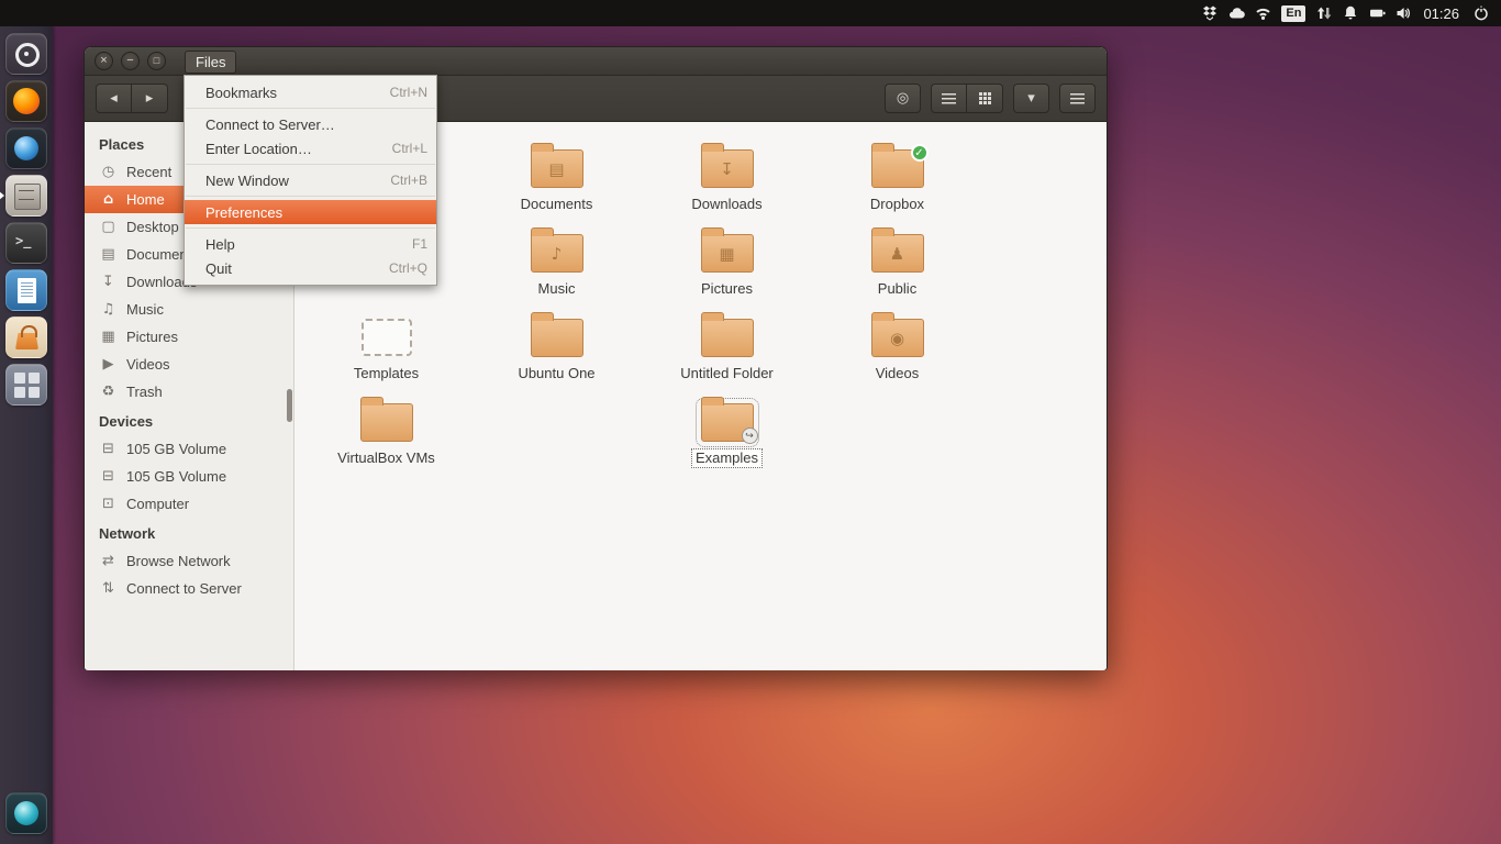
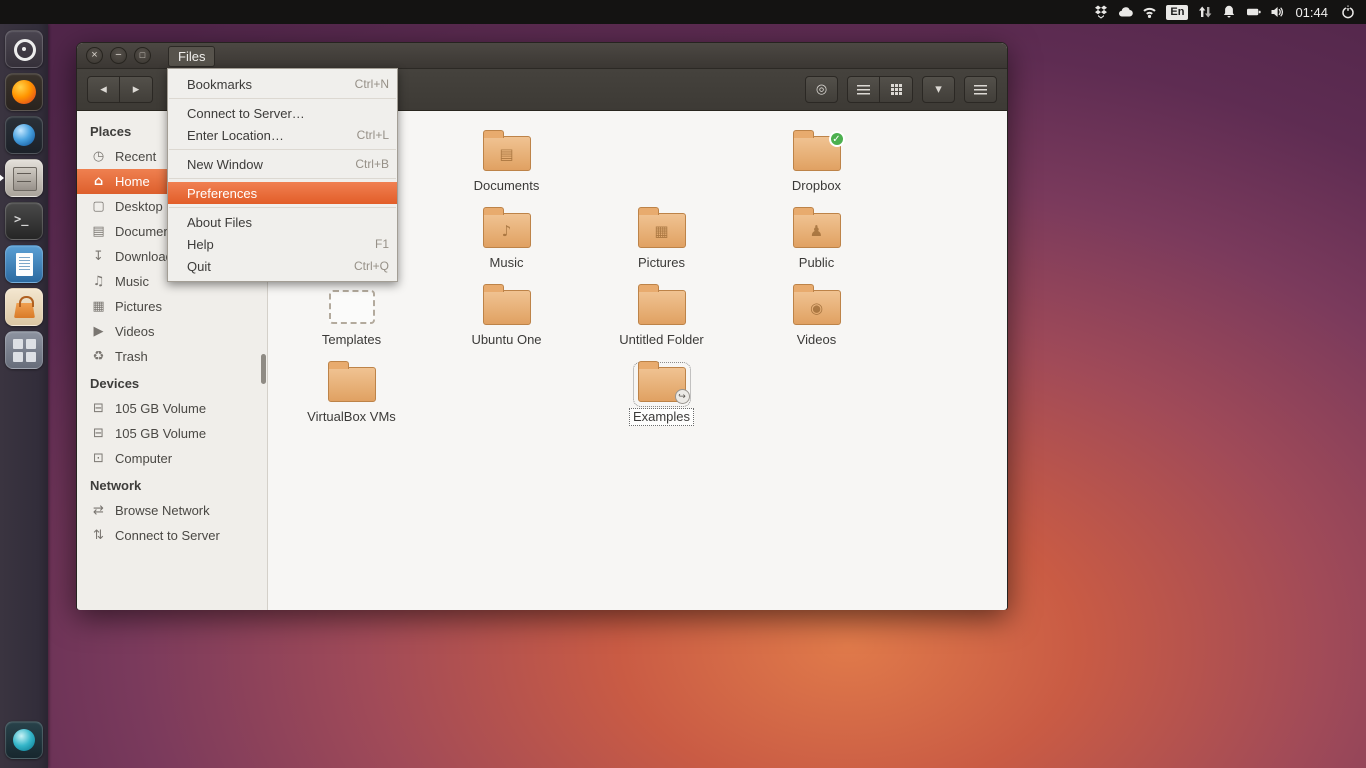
  En
- 01:26
+ 01:44
  Files
  ◂
  ▸
  ◎
  ▾
  Places
  Recent
  Home
  Desktop
  Downloa
  Music
  Pictures
  Videos
  Trash
  Devices
  105 GB Volume
  105 GB Volume
  Computer
  Network
  Browse Network
  Connect to Server
  ▤
  Documents
- ↧
- Downloads
  Dropbox
  ♪
  Music
  ▦
  Pictures
  ♟
  Public
  Templates
  Ubuntu One
  Untitled Folder
  ◉
  Videos
  VirtualBox VMs
  Examples
  Bookmarks
  Ctrl+N
  Connect to Server…
  Enter Location…
  Ctrl+L
  New Window
  Ctrl+B
  Preferences
+ About Files
  Help
  F1
  Quit
  Ctrl+Q
